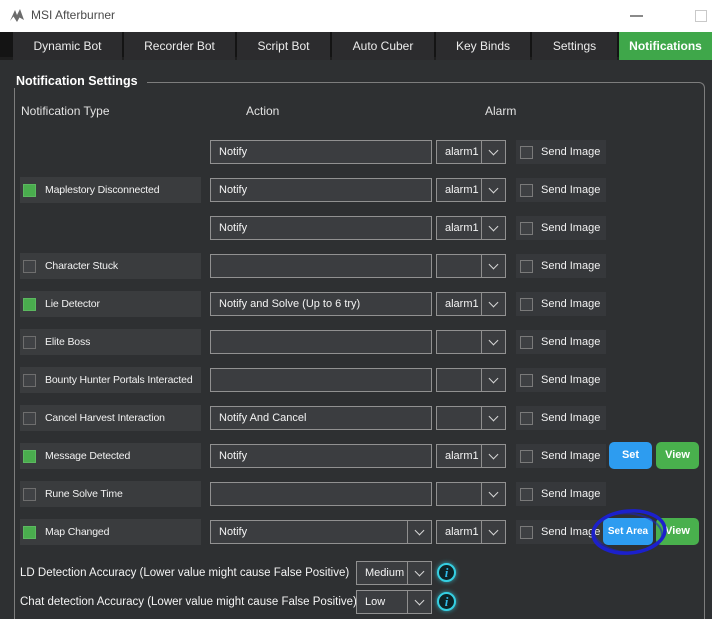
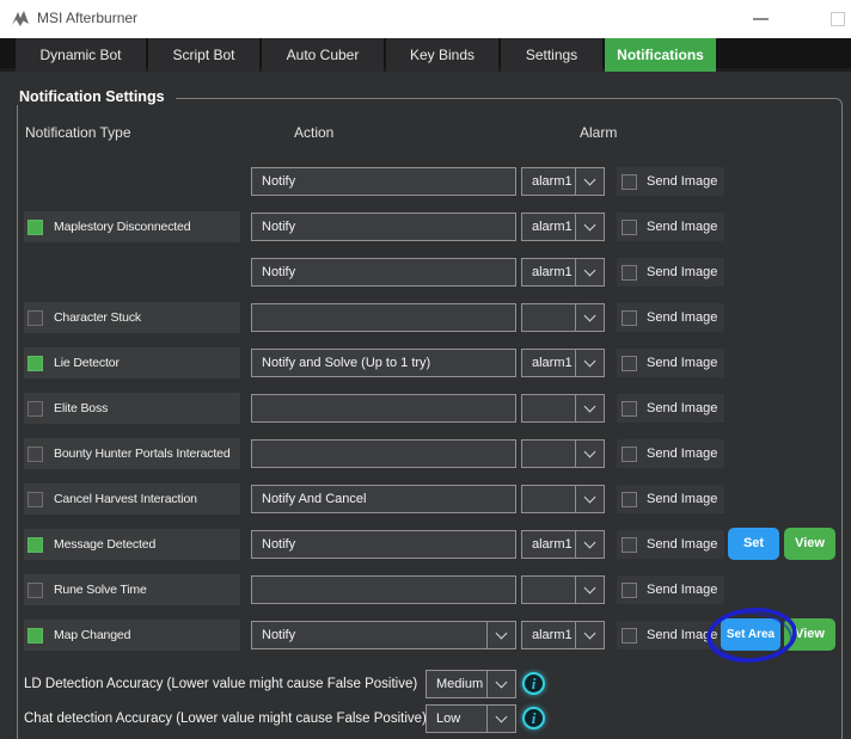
  MSI Afterburner
  Dynamic Bot
- Recorder Bot
  Script Bot
  Auto Cuber
  Key Binds
  Settings
  Notifications
  Notification Settings
  Notification Type
  Action
  Alarm
  Notify
  alarm1
  Send Image
  Maplestory Disconnected
  Notify
  alarm1
  Send Image
  Notify
  alarm1
  Send Image
  Character Stuck
  Send Image
  Lie Detector
- Notify and Solve (Up to 6 try)
+ Notify and Solve (Up to 1 try)
  alarm1
  Send Image
  Elite Boss
  Send Image
  Bounty Hunter Portals Interacted
  Send Image
  Cancel Harvest Interaction
  Notify And Cancel
  Send Image
  Message Detected
  Notify
  alarm1
  Send Image
  Set
  View
  Rune Solve Time
  Send Image
  Map Changed
  Notify
  alarm1
  Send Image
  Set Area
  View
  LD Detection Accuracy (Lower value might cause False Positive)
  Medium
  i
  Chat detection Accuracy (Lower value might cause False Positive)
  Low
  i
